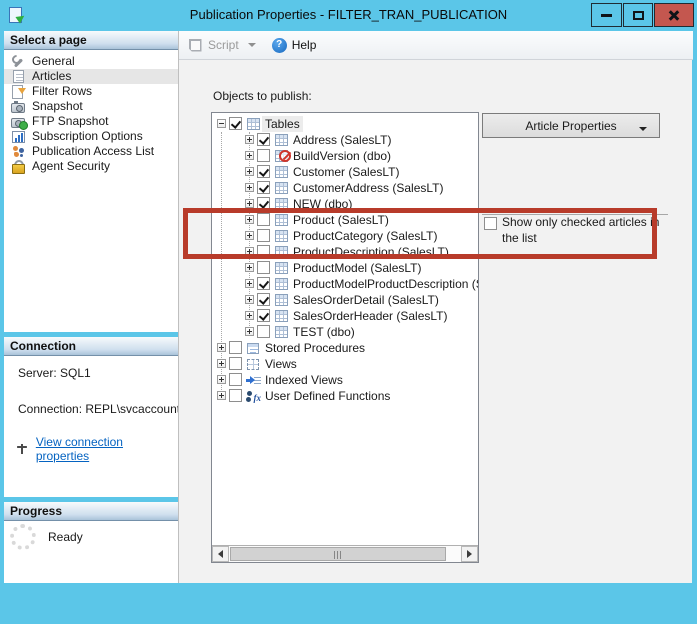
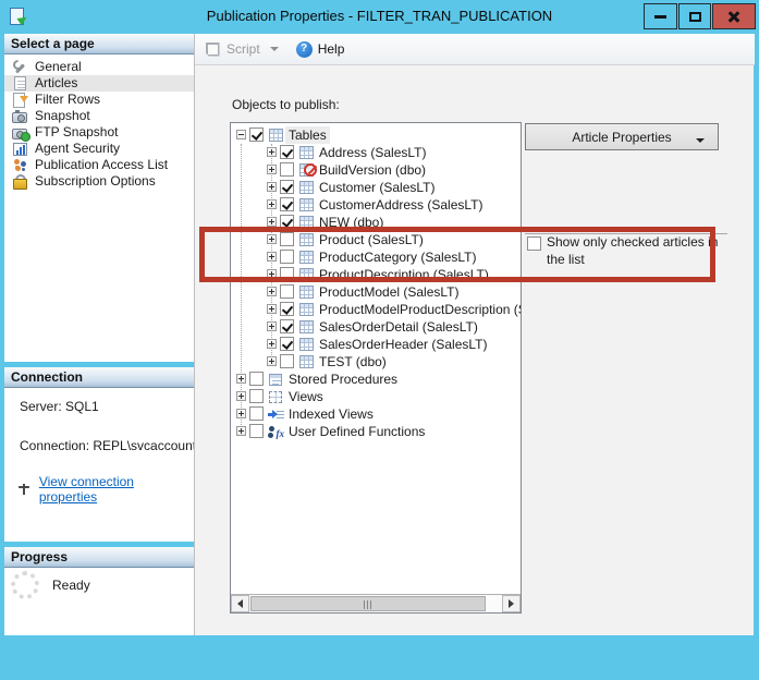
  Publication Properties - FILTER_TRAN_PUBLICATION
  Select a page
  General
  Articles
  Filter Rows
  Snapshot
  FTP Snapshot
- Subscription Options
+ Agent Security
  Publication Access List
- Agent Security
+ Subscription Options
  Connection
  Server: SQL1
  Connection: REPL\svcaccoun
  View connection properties
  Progress
  Ready
  Script
  Help
  Objects to publish:
  Tables
  Address (SalesLT)
  BuildVersion (dbo)
  Customer (SalesLT)
  CustomerAddress (SalesLT)
  NEW (dbo)
  Product (SalesLT)
  ProductCategory (SalesLT)
  ProductDescription (SalesLT)
  ProductModel (SalesLT)
  ProductModelProductDescription (
  SalesOrderDetail (SalesLT)
  SalesOrderHeader (SalesLT)
  TEST (dbo)
  Stored Procedures
  Views
  Indexed Views
  User Defined Functions
  Article Properties
  Show only checked articles in the list
